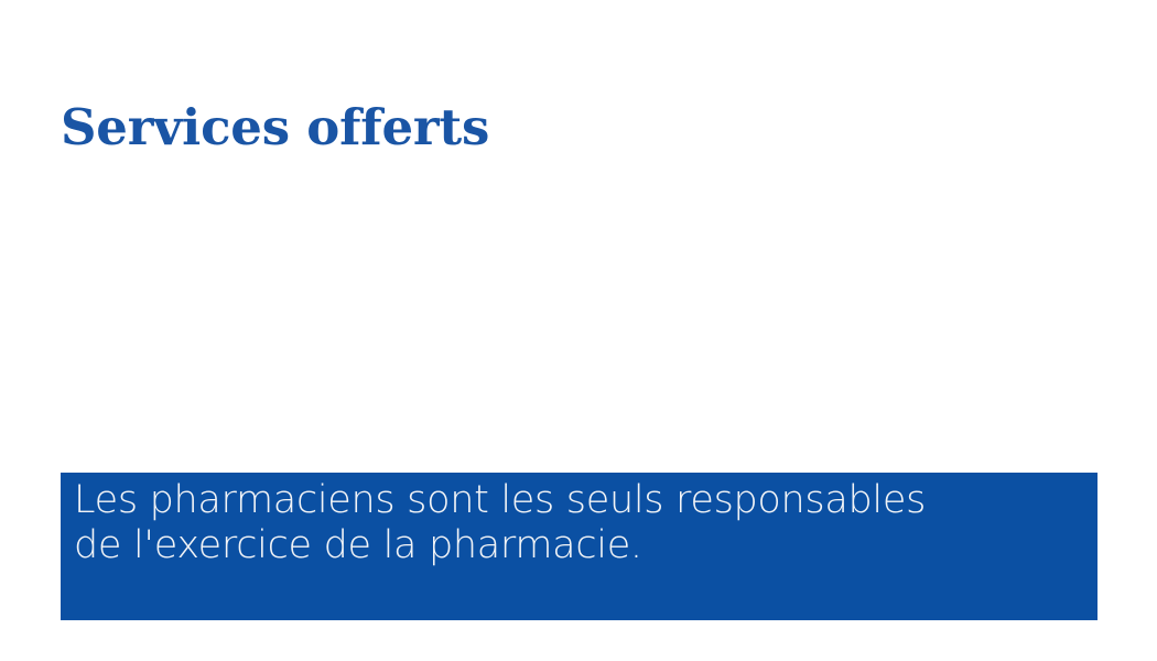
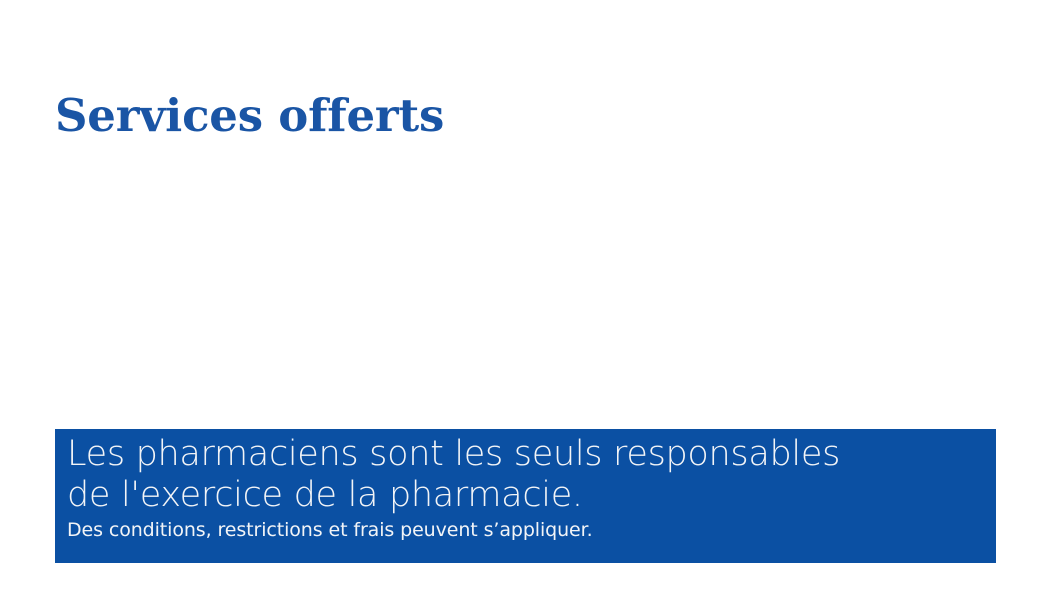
  Services offerts
  Les pharmaciens sont les seuls responsables
  de l'exercice de la pharmacie.
+ Des conditions, restrictions et frais peuvent s’appliquer.
